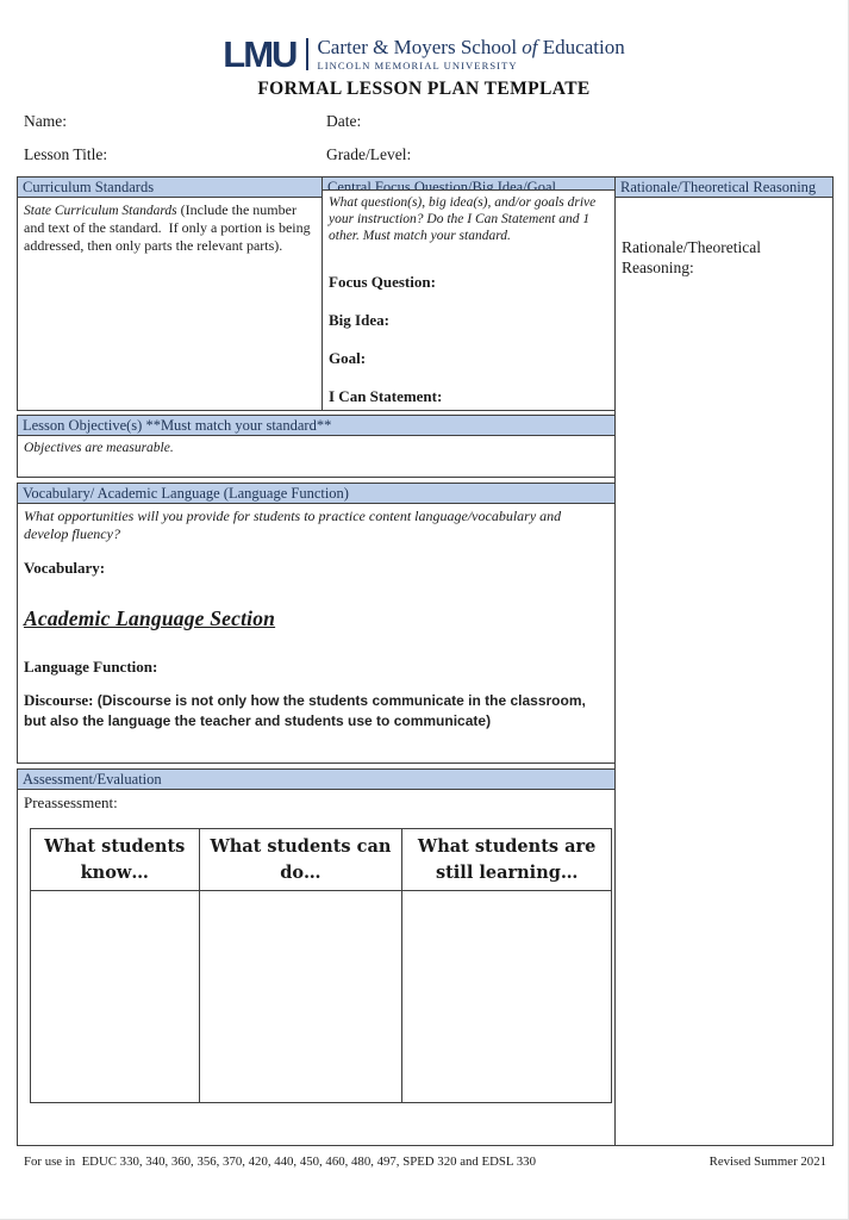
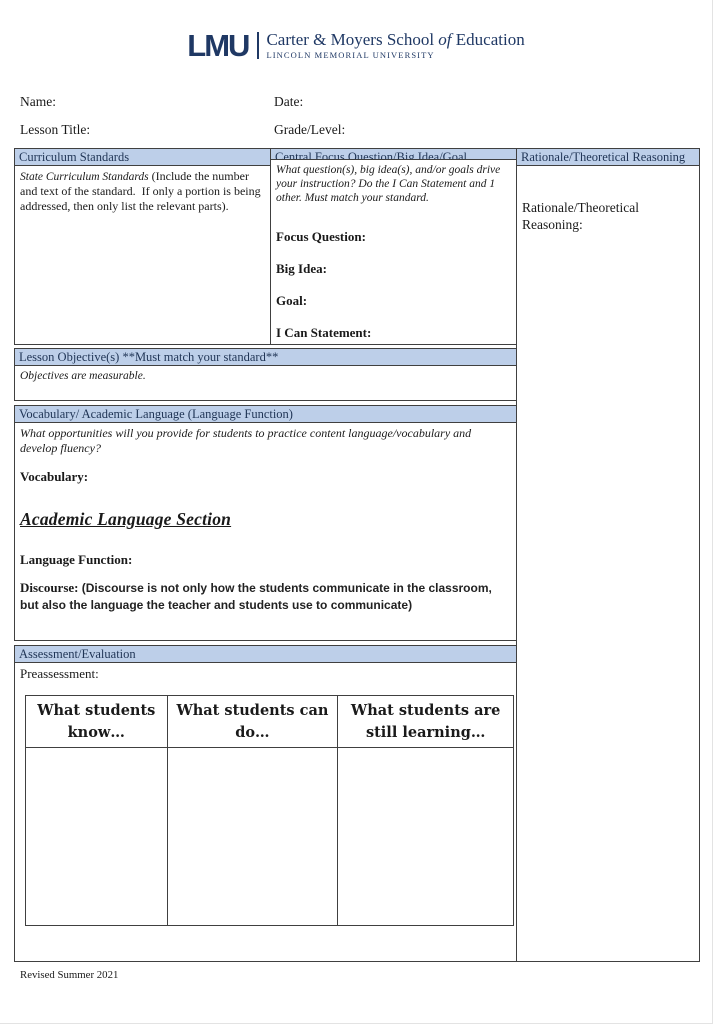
  LMU
  Carter & Moyers School of Education
  LINCOLN MEMORIAL UNIVERSITY
- FORMAL LESSON PLAN TEMPLATE
  Name:
  Date:
  Lesson Title:
  Grade/Level:
  Curriculum Standards
- State Curriculum Standards (Include the number and text of the standard. If only a portion is being addressed, then only parts the relevant parts).
+ State Curriculum Standards (Include the number and text of the standard. If only a portion is being addressed, then only list the relevant parts).
  Central Focus Question/Big Idea/Goal
  What question(s), big idea(s), and/or goals drive your instruction? Do the I Can Statement and 1 other. Must match your standard.
  Focus Question:
  Big Idea:
  Goal:
  I Can Statement:
  Rationale/Theoretical Reasoning
  Rationale/Theoretical Reasoning:
  Lesson Objective(s) **Must match your standard**
  Objectives are measurable.
  Vocabulary/ Academic Language (Language Function)
  What opportunities will you provide for students to practice content language/vocabulary and develop fluency?
  Vocabulary:
  Academic Language Section
  Language Function:
  Discourse: (Discourse is not only how the students communicate in the classroom, but also the language the teacher and students use to communicate)
  Assessment/Evaluation
  Preassessment:
  What students know…	What students can do…	What students are still learning…
- For use in EDUC 330, 340, 360, 356, 370, 420, 440, 450, 460, 480, 497, SPED 320 and EDSL 330
  Revised Summer 2021
